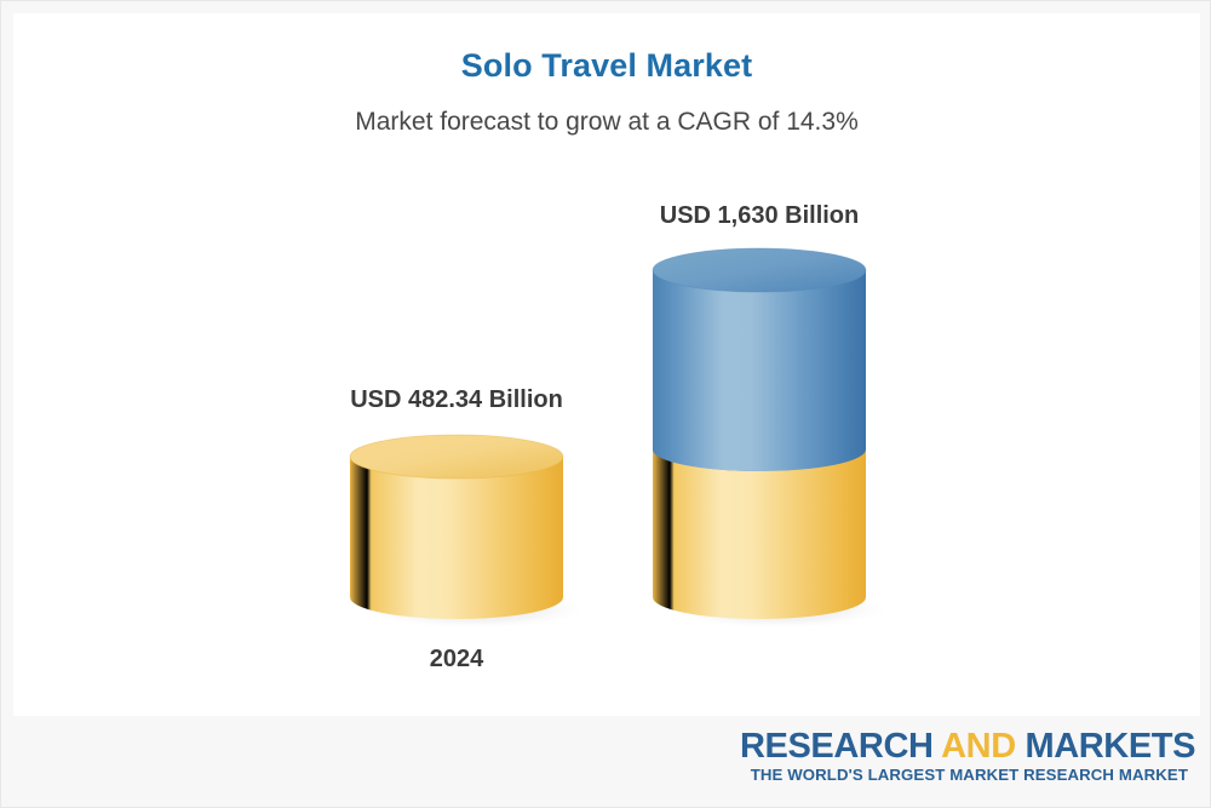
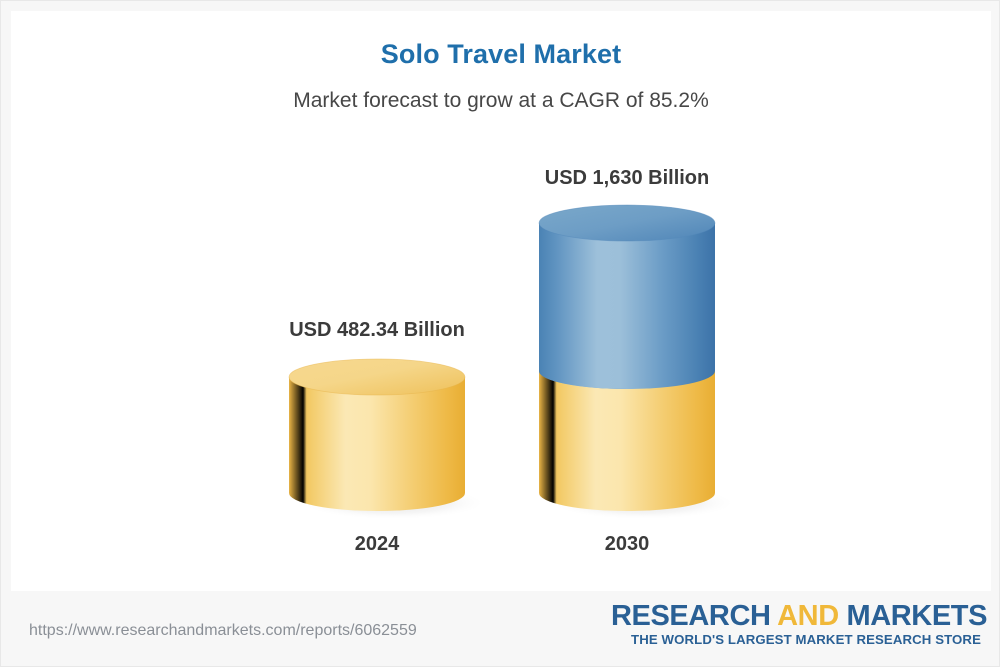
  Solo Travel Market
- Market forecast to grow at a CAGR of 14.3%
+ Market forecast to grow at a CAGR of 85.2%
  USD 482.34 Billion
  USD 1,630 Billion
  2024
+ 2030
+ https://www.researchandmarkets.com/reports/6062559
  RESEARCH AND MARKETS
- THE WORLD'S LARGEST MARKET RESEARCH MARKET
+ THE WORLD'S LARGEST MARKET RESEARCH STORE
